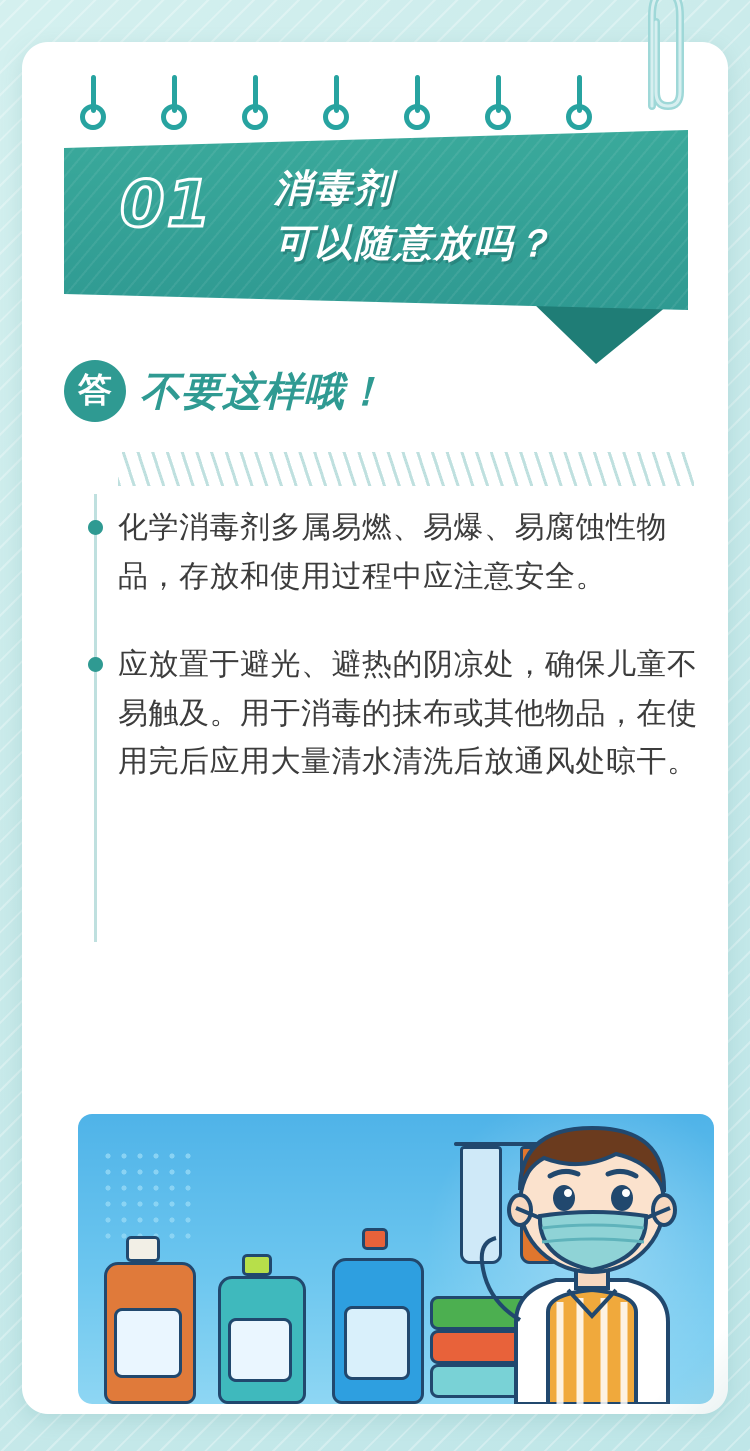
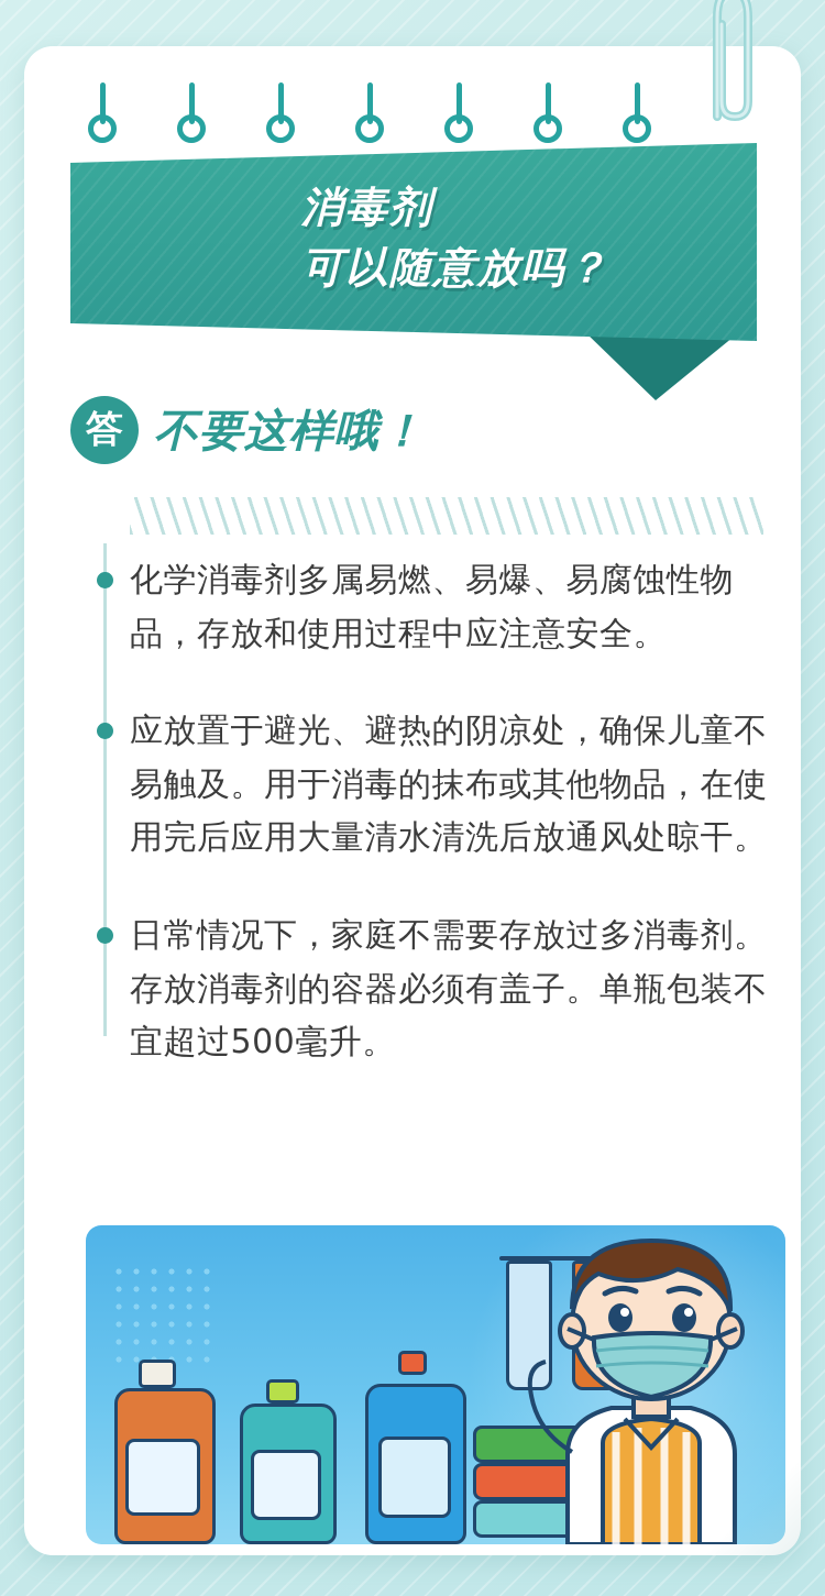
- 01
  消毒剂
  可以随意放吗？
  答
  不要这样哦！
  化学消毒剂多属易燃、易爆、易腐蚀性物品，存放和使用过程中应注意安全。
  应放置于避光、避热的阴凉处，确保儿童不易触及。用于消毒的抹布或其他物品，在使用完后应用大量清水清洗后放通风处晾干。
+ 日常情况下，家庭不需要存放过多消毒剂。存放消毒剂的容器必须有盖子。单瓶包装不宜超过500毫升。
